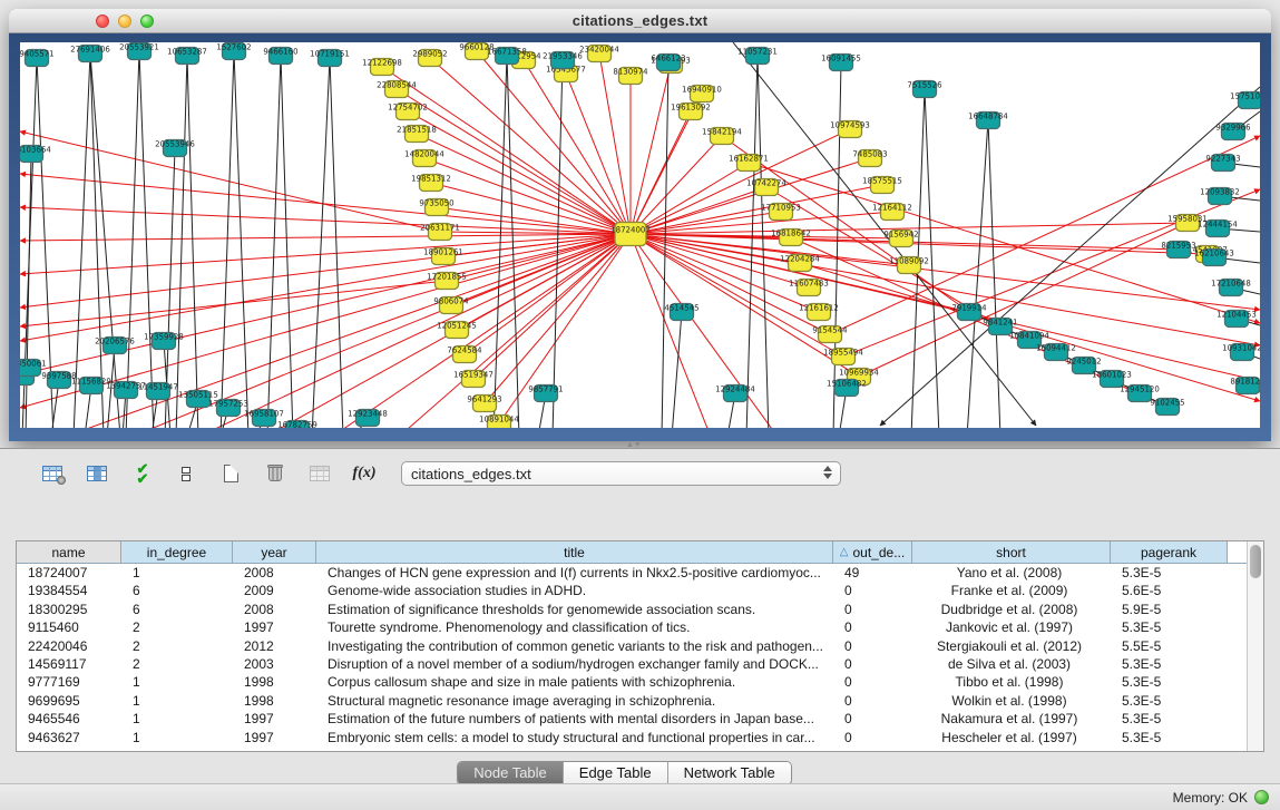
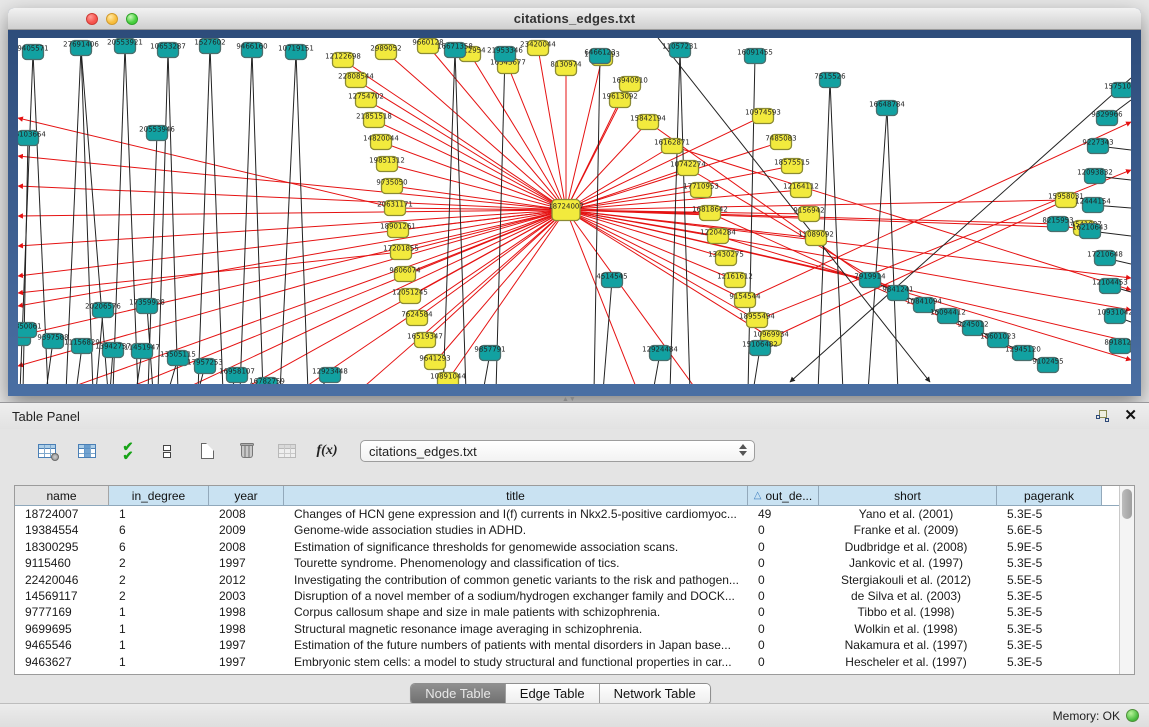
  citations_edges.txt
  18724007
  12122698
  22808544
  12754702
  21851518
  14820044
  19851312
  9735050
  20631171
  18901261
  17201855
  9806074
  12051245
  7624584
  16519347
  9641293
  10891044
  2989052
  9660128
  16543677
  23420044
  8130974
  16940910
  19613092
  15842194
  16162871
  10742274
  17710953
  16818642
  12204284
- 11607483
+ 13430275
  12161612
  9154544
  18955494
  10969934
  10974593
  7485083
  18575515
  12164112
  9156942
  11089092
  15958031
  9405571
  27691406
  20553921
  10653287
  1527602
  9466160
  10719151
  16671358
  21953346
  6466123
  11057231
  16091455
  7515526
  103664
  20553946
  350061
  9397588
  11156829
  13942757
  11451947
  20206576
  17359928
  13505115
  17957253
  16958107
  16782759
  12923448
  9857791
  4514545
  12924484
  15106482
  7919914
  9841241
  10841094
  16094412
  9245012
  18601023
  12945120
  9102455
  16648784
  157510
  9329966
  9227343
  12093832
  12444154
  8215953
  16210643
  17210648
  12104453
  10931042
  891812
+ Table Panel
+ ✕
  ✔
  ✔
  f(x)
  citations_edges.txt
  name
  in_degree
  year
  title
  △
  out_de...
  short
  pagerank
  18724007
  1
  2008
  Changes of HCN gene expression and I(f) currents in Nkx2.5-positive cardiomyoc...
  49
- Yano et al. (2008)
+ Yano et al. (2001)
  5.3E-5
  19384554
  6
  2009
  Genome-wide association studies in ADHD.
  0
  Franke et al. (2009)
  5.6E-5
  18300295
  6
  2008
  Estimation of significance thresholds for genomewide association scans.
  0
  Dudbridge et al. (2008)
  5.9E-5
  9115460
  2
  1997
  Tourette syndrome. Phenomenology and classification of tics.
  0
  Jankovic et al. (1997)
  5.3E-5
  22420046
  2
  2012
  Investigating the contribution of common genetic variants to the risk and pathogen...
  0
  Stergiakouli et al. (2012)
  5.5E-5
  14569117
  2
  2003
  Disruption of a novel member of a sodium/hydrogen exchanger family and DOCK...
  0
  de Silva et al. (2003)
  5.3E-5
  9777169
  1
  1998
  Corpus callosum shape and size in male patients with schizophrenia.
  0
  Tibbo et al. (1998)
  5.3E-5
  9699695
  1
  1998
  Structural magnetic resonance image averaging in schizophrenia.
  0
  Wolkin et al. (1998)
  5.3E-5
  9465546
  1
  1997
  Estimation of the future numbers of patients with mental disorders in Japan base...
  0
  Nakamura et al. (1997)
  5.3E-5
  9463627
  1
  1997
  Embryonic stem cells: a model to study structural and functional properties in car...
  0
  Hescheler et al. (1997)
  5.3E-5
  Node Table
  Edge Table
  Network Table
  Memory: OK
